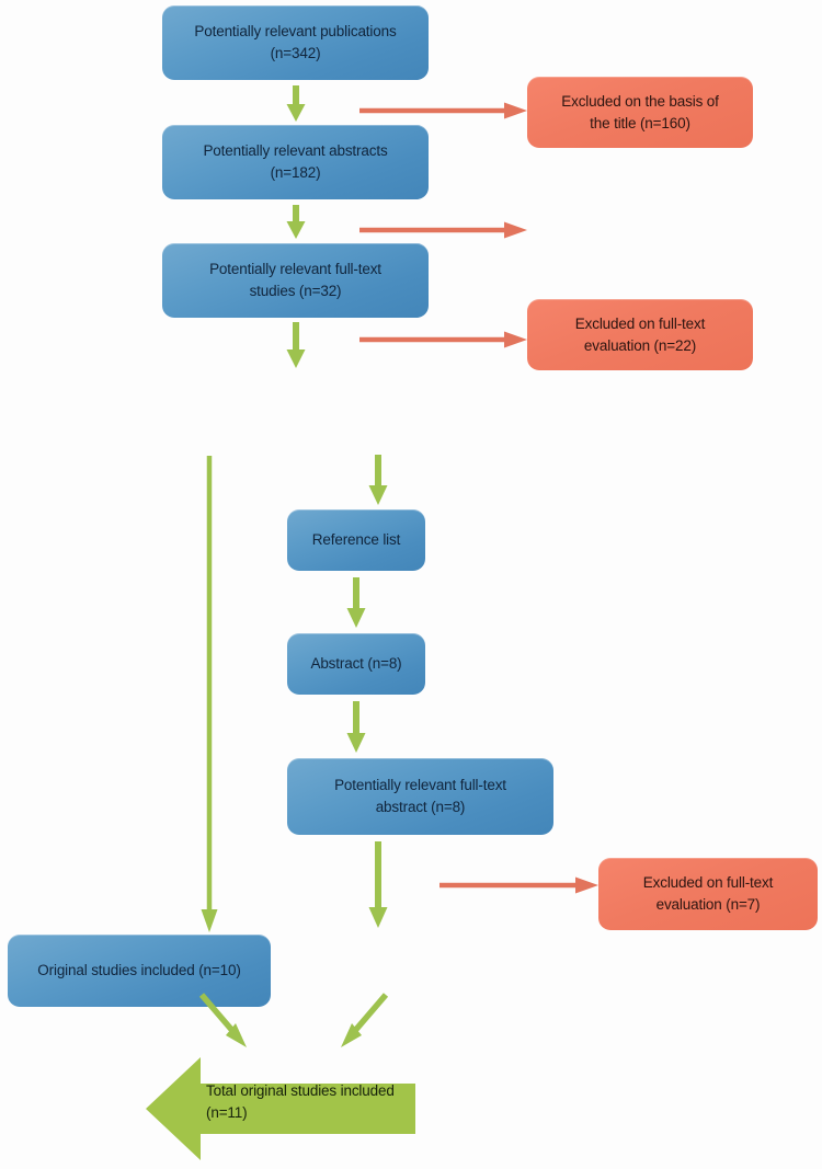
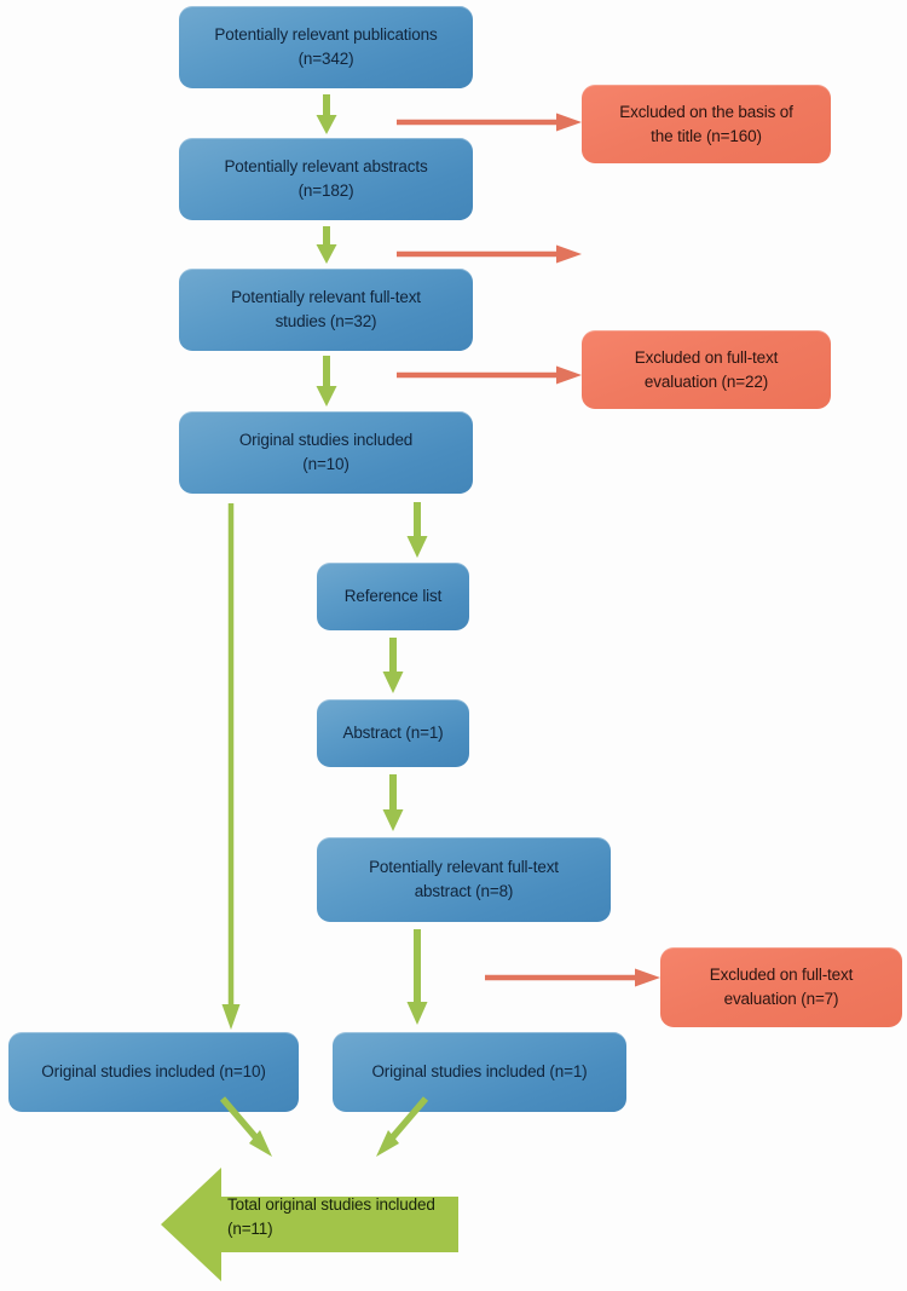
  Potentially relevant publications
  (n=342)
  Potentially relevant abstracts
  (n=182)
  Potentially relevant full-text
  studies (n=32)
+ Original studies included
+ (n=10)
  Reference list
- Abstract (n=8)
+ Abstract (n=1)
  Potentially relevant full-text
  abstract (n=8)
  Original studies included (n=10)
+ Original studies included (n=1)
  Excluded on the basis of
  the title (n=160)
  Excluded on full-text
  evaluation (n=22)
  Excluded on full-text
  evaluation (n=7)
  Total original studies included
  (n=11)
